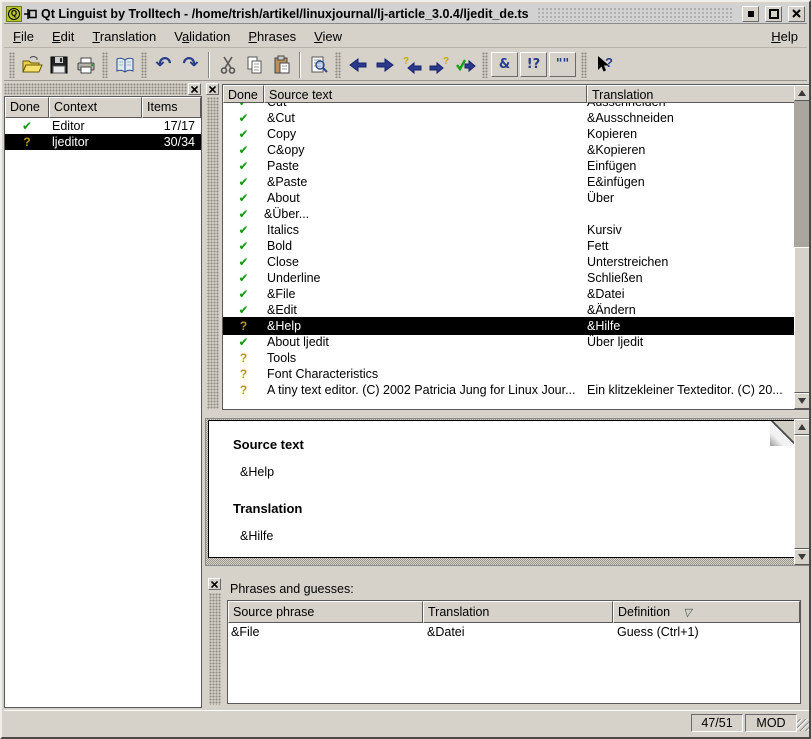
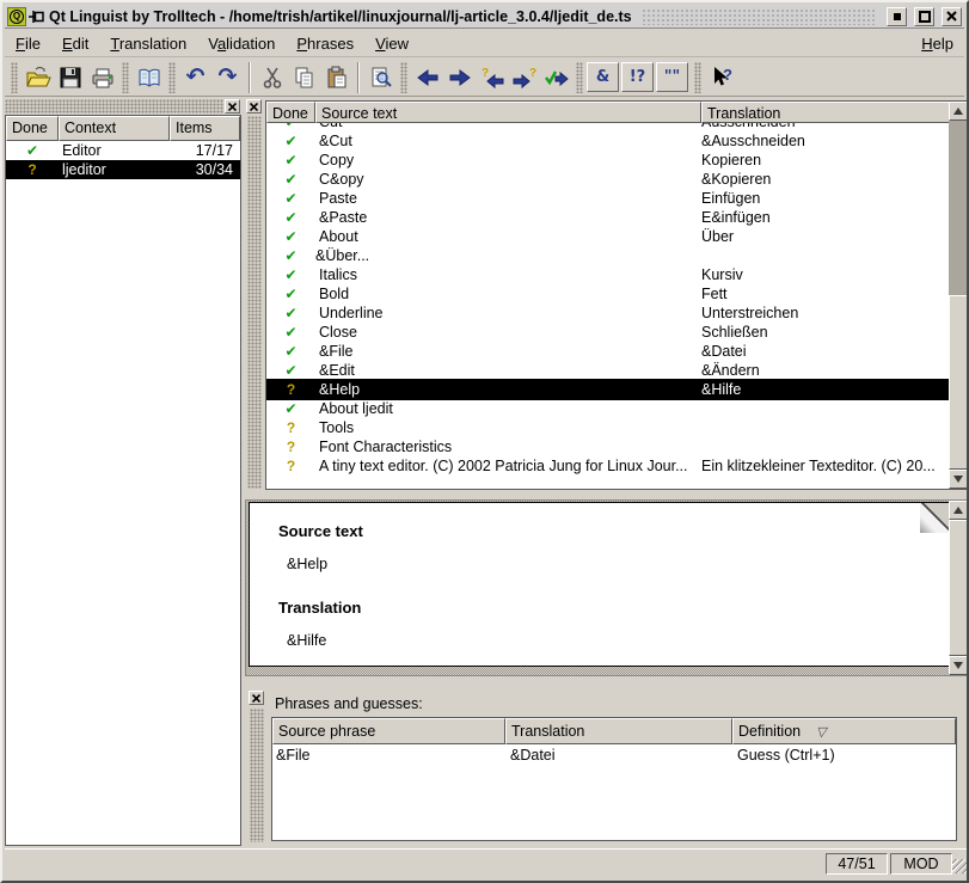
  Q
  Qt Linguist by Trolltech - /home/trish/artikel/linuxjournal/lj-article_3.0.4/ljedit_de.ts
  File
  Edit
  Translation
  Validation
  Phrases
  View
  Help
  ↶
  ↷
  ?
  ?
  &
  !?
  ""
  ?
  Done
  Context
  Items
  ✔
  Editor
  17/17
  ?
  ljeditor
  30/34
  Done
  Source text
  Translation
  ✔
  &Cut
  &Ausschneiden
  ✔
  Copy
  Kopieren
  ✔
  C&opy
  &Kopieren
  ✔
  Paste
  Einfügen
  ✔
  &Paste
  E&infügen
  ✔
  About
  Über
  ✔
  &Über...
  ✔
  Italics
  Kursiv
  ✔
  Bold
  Fett
  ✔
- Close
+ Underline
  Unterstreichen
  ✔
- Underline
+ Close
  Schließen
  ✔
  &File
  &Datei
  ✔
  &Edit
  &Ändern
  ?
  &Help
  &Hilfe
  ✔
  About ljedit
- Über ljedit
  ?
  Tools
  ?
  Font Characteristics
  ?
  A tiny text editor. (C) 2002 Patricia Jung for Linux Jour...
  Ein klitzekleiner Texteditor. (C) 20...
  Source text
  &Help
  Translation
  &Hilfe
  Phrases and guesses:
  Source phrase
  Translation
  &File
  &Datei
  Guess (Ctrl+1)
  47/51
  MOD
